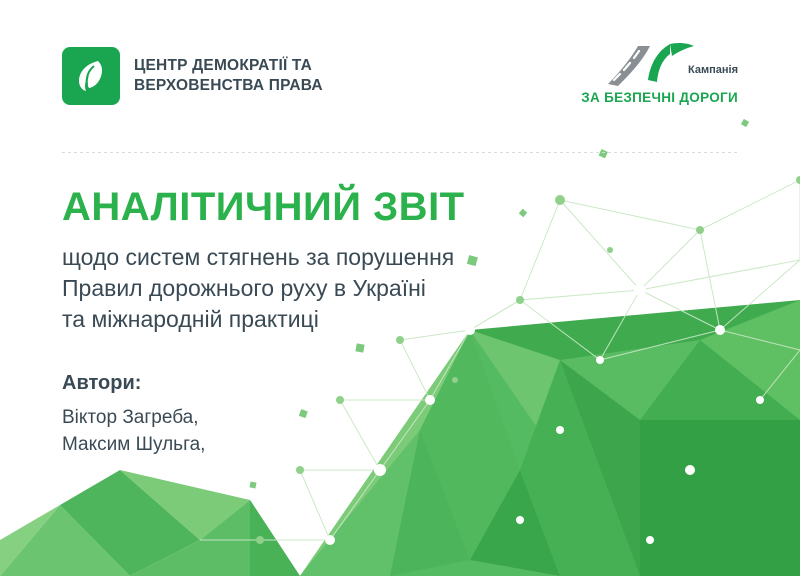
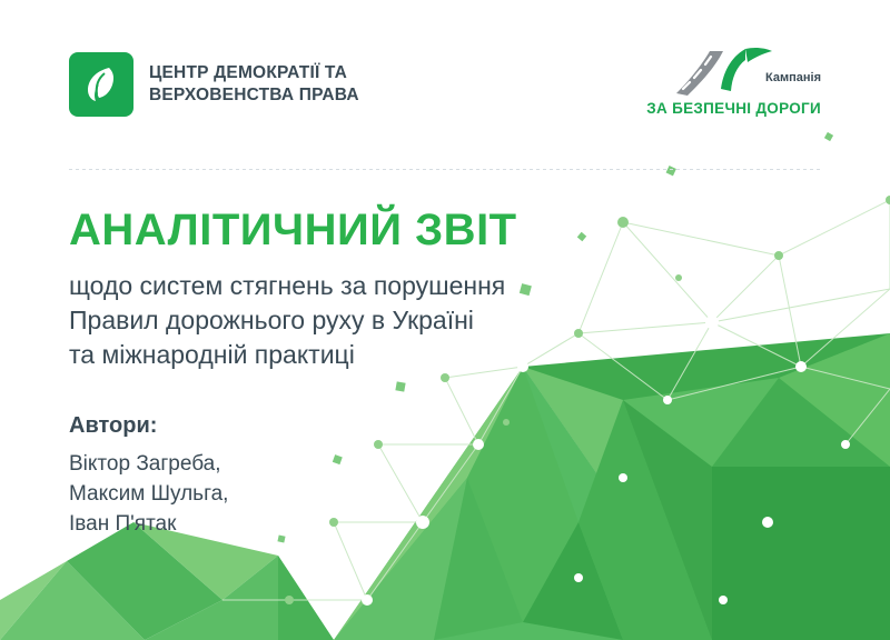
  ЦЕНТР ДЕМОКРАТІЇ ТА
  ВЕРХОВЕНСТВА ПРАВА
  Кампанія
  ЗА БЕЗПЕЧНІ ДОРОГИ
  АНАЛІТИЧНИЙ ЗВІТ
  щодо систем стягнень за порушення
  Правил дорожнього руху в Україні
  та міжнародній практиці
  Автори:
  Віктор Загреба,
  Максим Шульга,
+ Іван П'ятак
